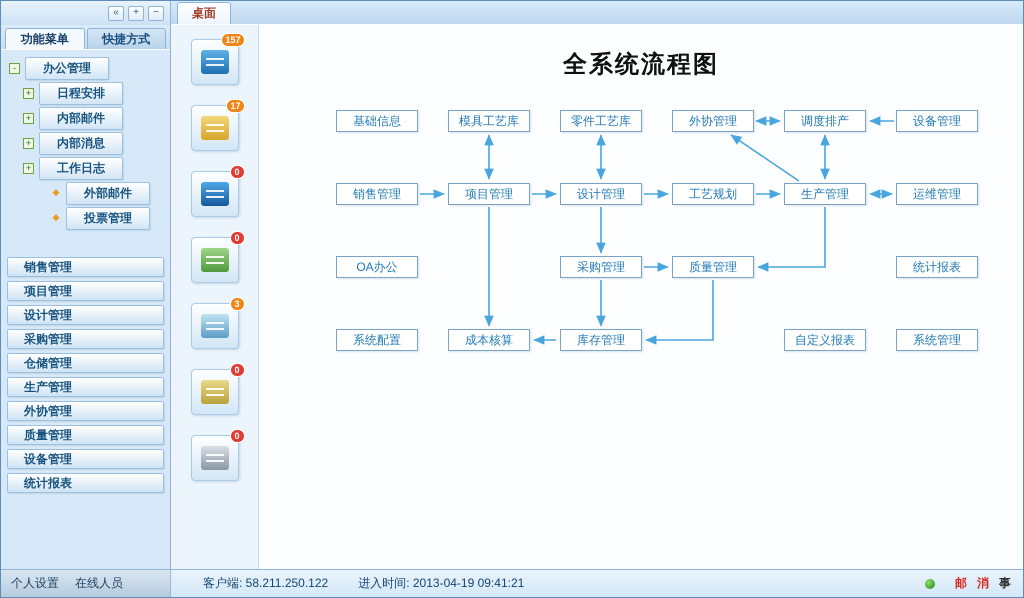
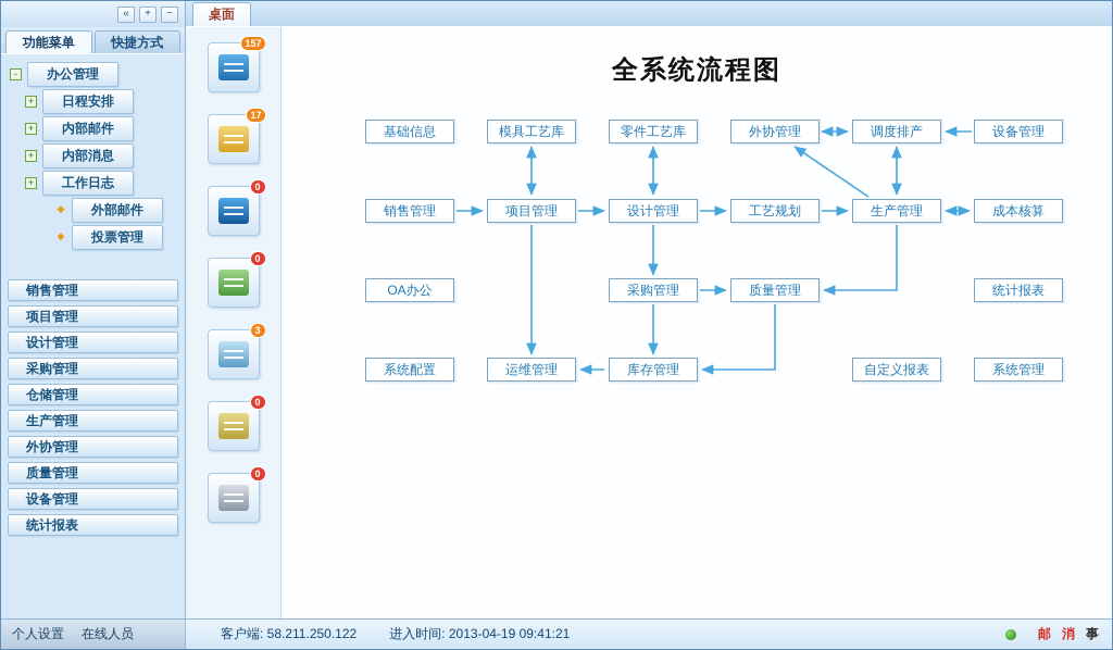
  «
  +
  −
  功能菜单
  快捷方式
  -
  办公管理
  +
  日程安排
  +
  内部邮件
  +
  内部消息
  +
  工作日志
  ◆
  外部邮件
  ◆
  投票管理
  销售管理
  项目管理
  设计管理
  采购管理
  仓储管理
  生产管理
  外协管理
  质量管理
  设备管理
  统计报表
  桌面
  157
  17
  0
  0
  3
  0
  0
  全系统流程图
  基础信息
  模具工艺库
  零件工艺库
  外协管理
  调度排产
  设备管理
  销售管理
  项目管理
  设计管理
  工艺规划
  生产管理
- 运维管理
+ 成本核算
  OA办公
  采购管理
  质量管理
  统计报表
  系统配置
- 成本核算
+ 运维管理
  库存管理
  自定义报表
  系统管理
  个人设置
  在线人员
  客户端: 58.211.250.122
  进入时间: 2013-04-19 09:41:21
  邮 消 事
